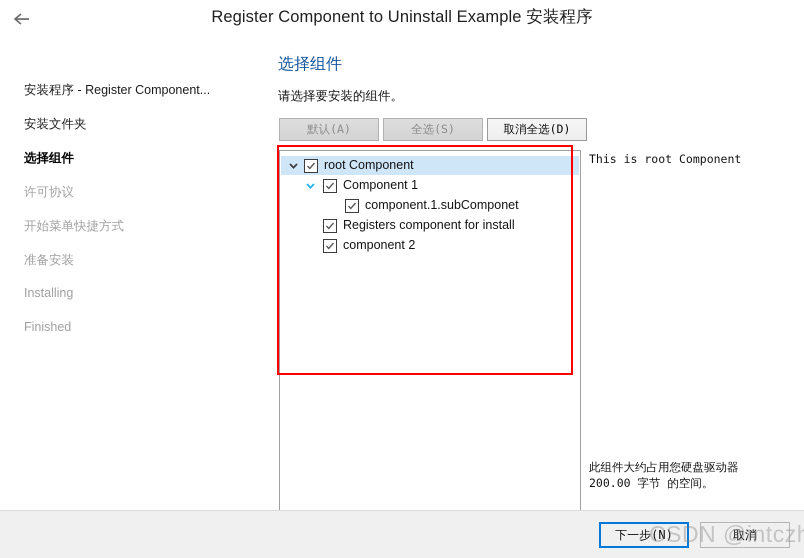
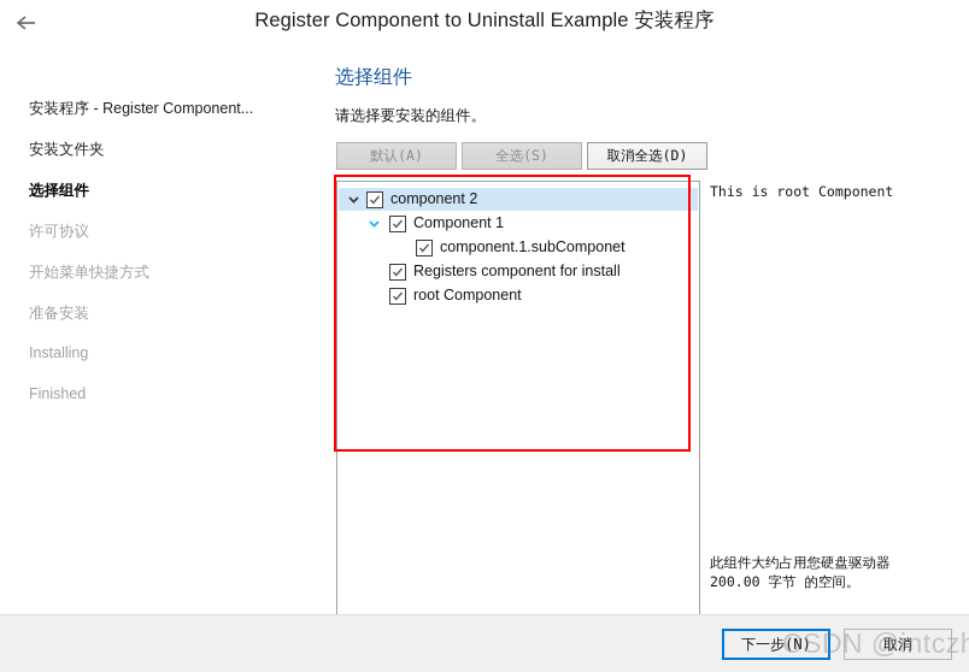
  Register Component to Uninstall Example 安装程序
  安装程序 - Register Component...
  安装文件夹
  选择组件
  许可协议
  开始菜单快捷方式
  准备安装
  Installing
  Finished
  选择组件
  请选择要安装的组件。
  默认(A)
  全选(S)
  取消全选(D)
- root Component
+ component 2
  Component 1
  component.1.subComponet
  Registers component for install
- component 2
+ root Component
  This is root Component
  此组件大约占用您硬盘驱动器
  200.00 字节 的空间。
  下一步(N)
  取消
  CSDN @intczh
